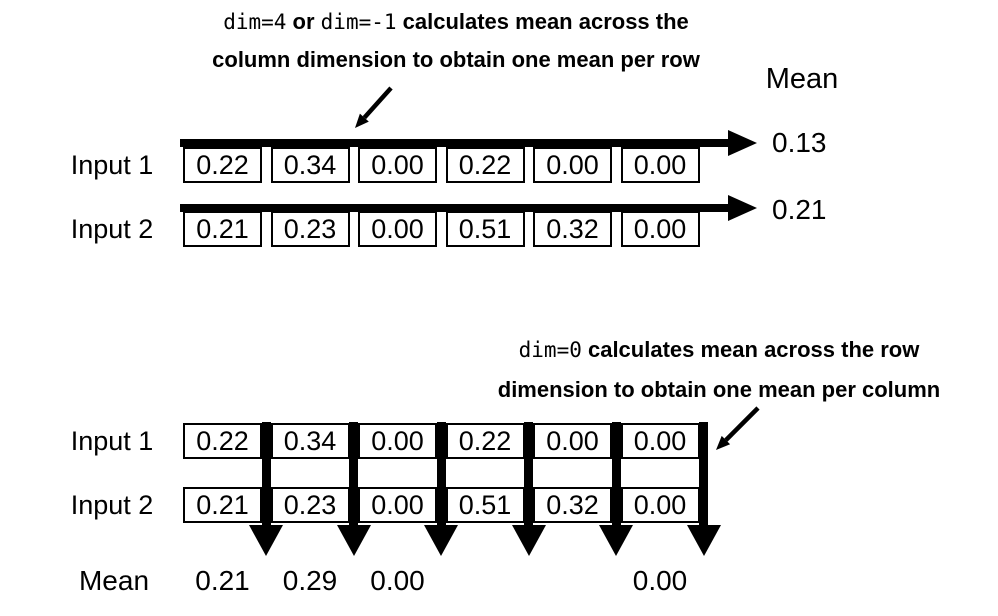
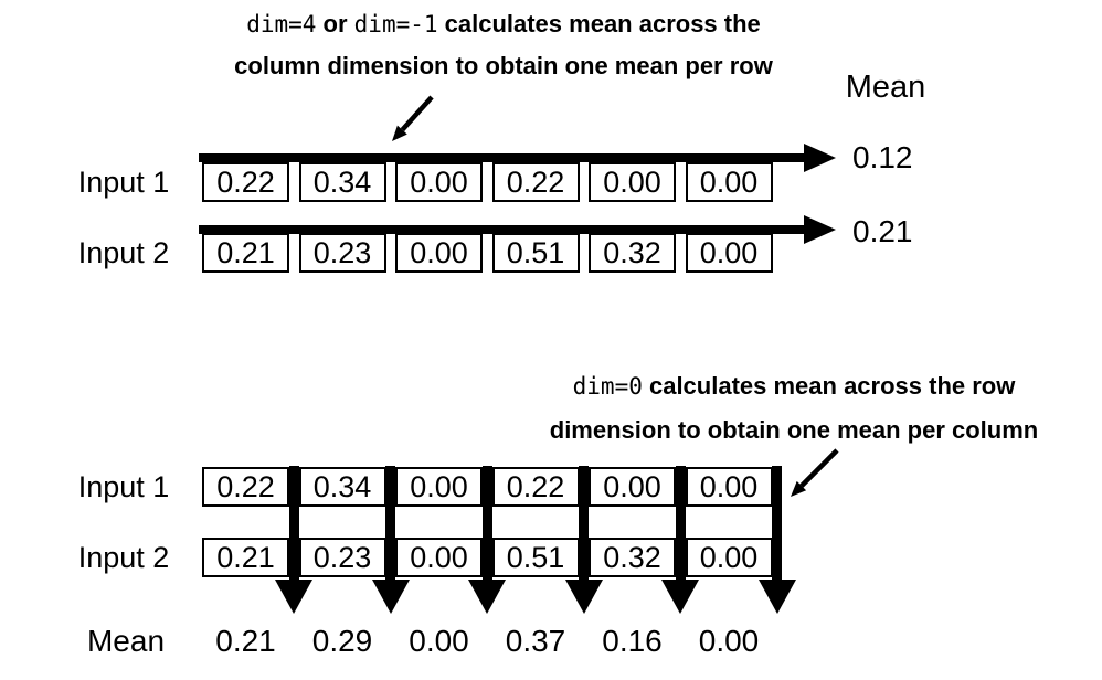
  dim=4 or dim=-1 calculates mean across the
  column dimension to obtain one mean per row
  Mean
  Input 1
  0.22
  0.34
  0.00
  0.22
  0.00
  0.00
- 0.13
+ 0.12
  Input 2
  0.21
  0.23
  0.00
  0.51
  0.32
  0.00
  0.21
  dim=0 calculates mean across the row
  dimension to obtain one mean per column
  Input 1
  0.22
  0.34
  0.00
  0.22
  0.00
  0.00
  Input 2
  0.21
  0.23
  0.00
  0.51
  0.32
  0.00
  Mean
  0.21
  0.29
  0.00
+ 0.37
+ 0.16
  0.00
